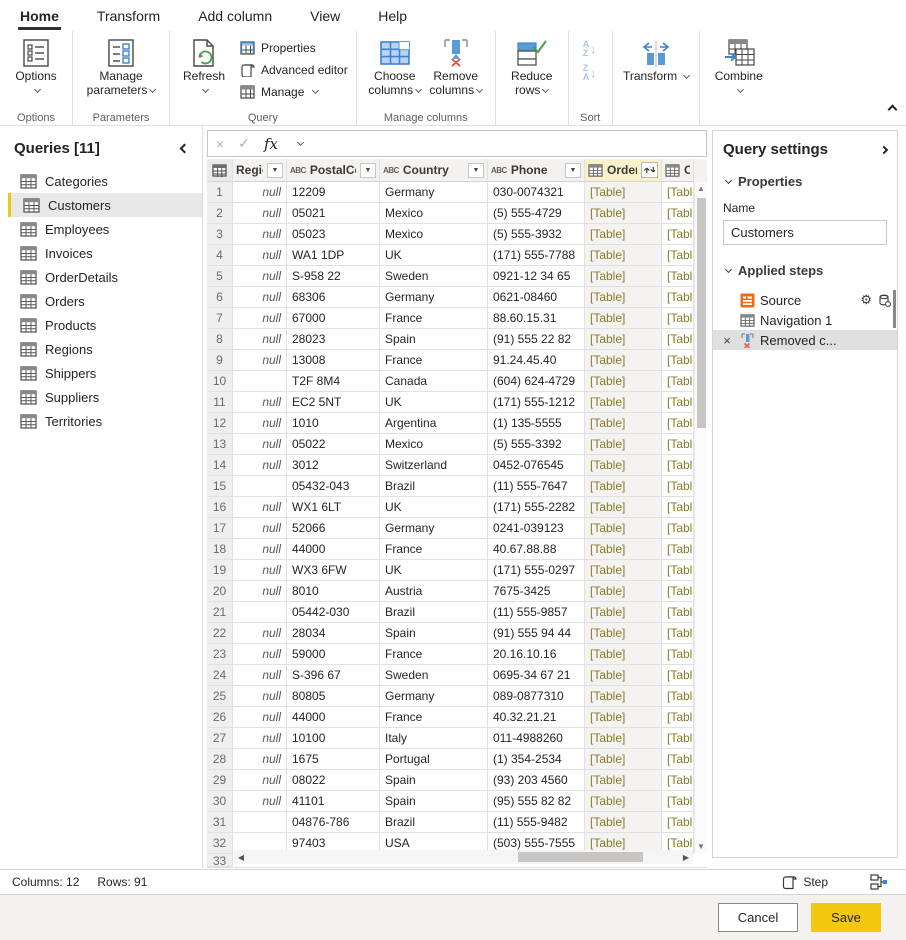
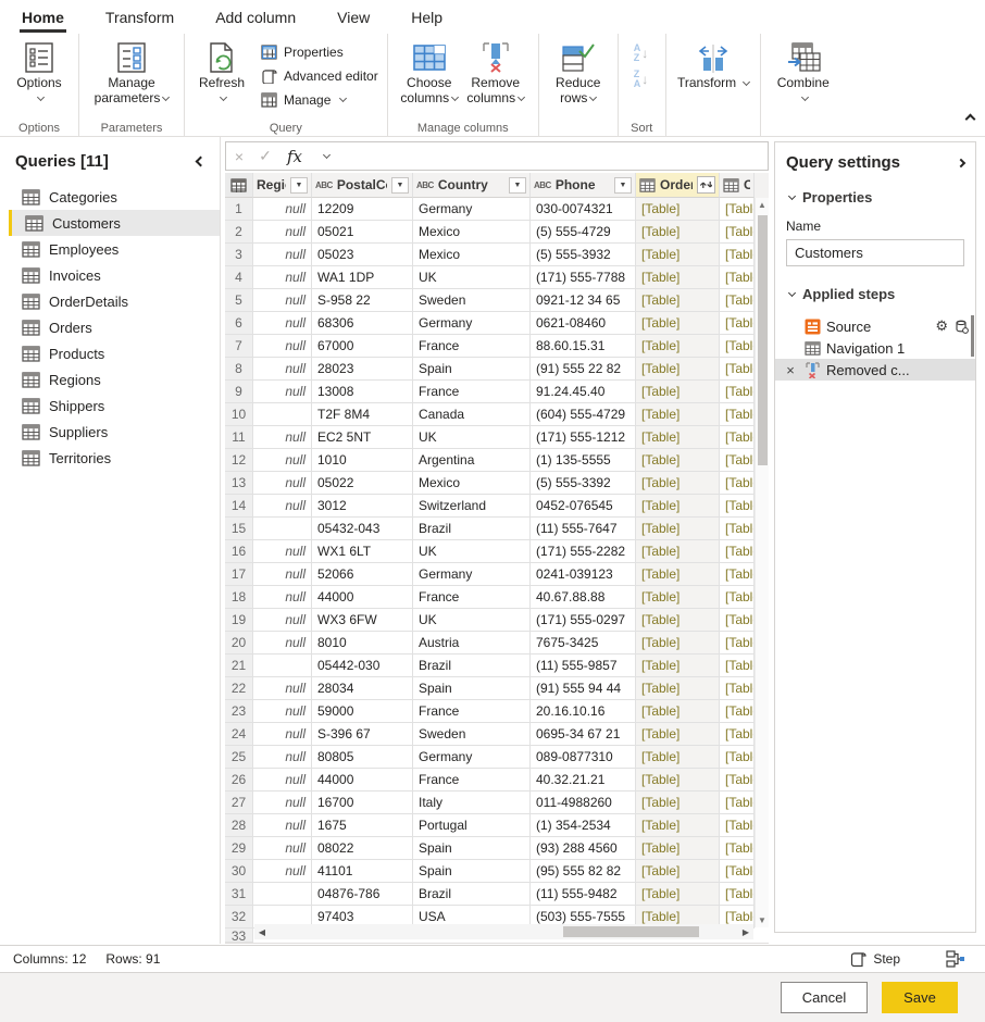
  Home
  Transform
  Add column
  View
  Help
  Options
  Options
  Manage parameters
  Parameters
  Refresh
  Properties
  Advanced editor
  Manage
  Query
  Choose columns
  Remove columns
  Manage columns
  Reduce rows
  A
  Z
  ↓
  Z
  A
  ↓
  Sort
  Transform
  Combine
  Queries [11]
  Categories
  Customers
  Employees
  Invoices
  OrderDetails
  Orders
  Products
  Regions
  Shippers
  Suppliers
  Territories
  ×
  ✓
  fx
  ABC
  PostalC
  ABC
  Country
  ABC
  Phone
  1
  null
  12209
  Germany
  030-0074321
  [Table]
  [Tabl
  2
  null
  05021
  Mexico
  (5) 555-4729
  [Table]
  [Tabl
  3
  null
  05023
  Mexico
  (5) 555-3932
  [Table]
  [Tabl
  4
  null
  WA1 1DP
  UK
  (171) 555-7788
  [Table]
  [Tabl
  5
  null
  S-958 22
  Sweden
  0921-12 34 65
  [Table]
  [Tabl
  6
  null
  68306
  Germany
  0621-08460
  [Table]
  [Tabl
  7
  null
  67000
  France
  88.60.15.31
  [Table]
  [Tabl
  8
  null
  28023
  Spain
  (91) 555 22 82
  [Table]
  [Tabl
  9
  null
  13008
  France
  91.24.45.40
  [Table]
  [Tabl
  10
  T2F 8M4
  Canada
- (604) 624-4729
+ (604) 555-4729
  [Table]
  [Tabl
  11
  null
  EC2 5NT
  UK
  (171) 555-1212
  [Table]
  [Tabl
  12
  null
  1010
  Argentina
  (1) 135-5555
  [Table]
  [Tabl
  13
  null
  05022
  Mexico
  (5) 555-3392
  [Table]
  [Tabl
  14
  null
  3012
  Switzerland
  0452-076545
  [Table]
  [Tabl
  15
  05432-043
  Brazil
  (11) 555-7647
  [Table]
  [Tabl
  16
  null
  WX1 6LT
  UK
  (171) 555-2282
  [Table]
  [Tabl
  17
  null
  52066
  Germany
  0241-039123
  [Table]
  [Tabl
  18
  null
  44000
  France
  40.67.88.88
  [Table]
  [Tabl
  19
  null
  WX3 6FW
  UK
  (171) 555-0297
  [Table]
  [Tabl
  20
  null
  8010
  Austria
  7675-3425
  [Table]
  [Tabl
  21
  05442-030
  Brazil
  (11) 555-9857
  [Table]
  [Tabl
  22
  null
  28034
  Spain
  (91) 555 94 44
  [Table]
  [Tabl
  23
  null
  59000
  France
  20.16.10.16
  [Table]
  [Tabl
  24
  null
  S-396 67
  Sweden
  0695-34 67 21
  [Table]
  [Tabl
  25
  null
  80805
  Germany
  089-0877310
  [Table]
  [Tabl
  26
  null
  44000
  France
  40.32.21.21
  [Table]
  [Tabl
  27
  null
- 10100
+ 16700
  Italy
  011-4988260
  [Table]
  [Tabl
  28
  null
  1675
  Portugal
  (1) 354-2534
  [Table]
  [Tabl
  29
  null
  08022
  Spain
- (93) 203 4560
+ (93) 288 4560
  [Table]
  [Tabl
  30
  null
  41101
  Spain
  (95) 555 82 82
  [Table]
  [Tabl
  31
  04876-786
  Brazil
  (11) 555-9482
  [Table]
  [Tabl
  32
  97403
  USA
  (503) 555-7555
  [Table]
  [Tabl
  33
  ▲
  ▼
  ◀
  ▶
  Query settings
  Properties
  Name
  Customers
  Applied steps
  Source
  ⚙
  Navigation 1
  ×
  Removed c...
  Columns: 12
  Rows: 91
  Step
  Cancel
  Save
